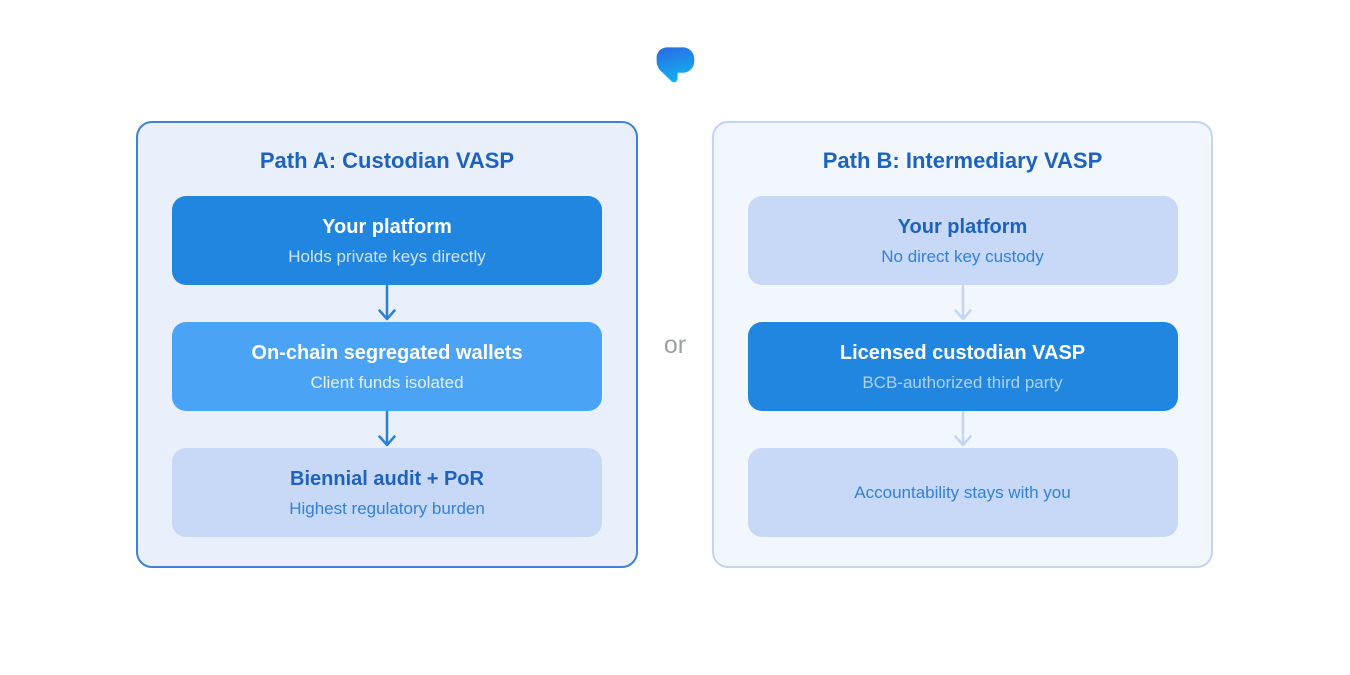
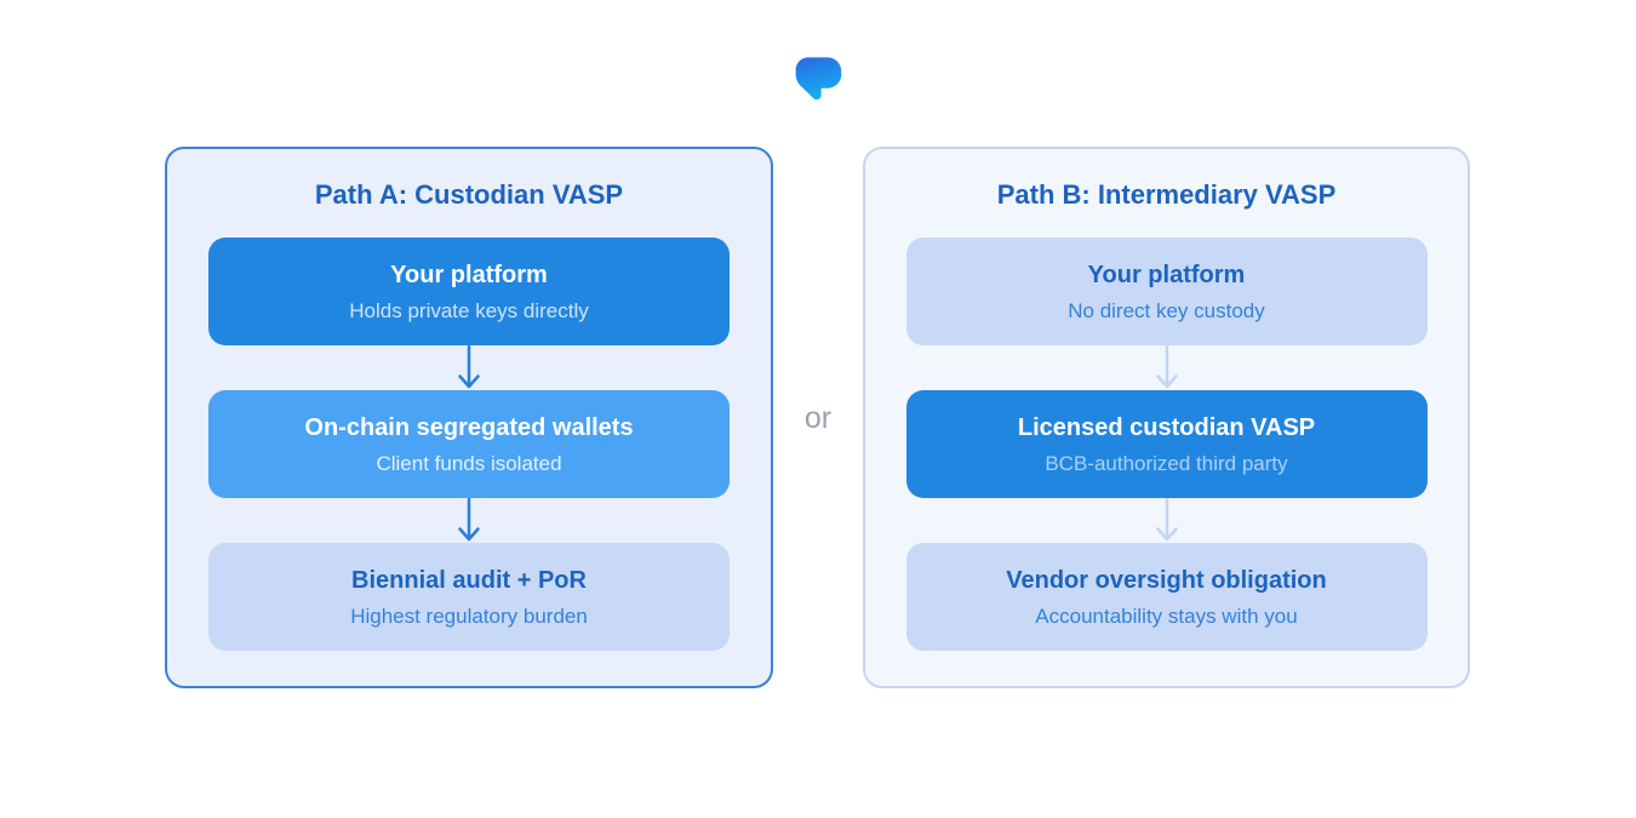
  Path A: Custodian VASP
  Your platform
  Holds private keys directly
  On-chain segregated wallets
  Client funds isolated
  Biennial audit + PoR
  Highest regulatory burden
  or
  Path B: Intermediary VASP
  Your platform
  No direct key custody
  Licensed custodian VASP
  BCB-authorized third party
+ Vendor oversight obligation
  Accountability stays with you
